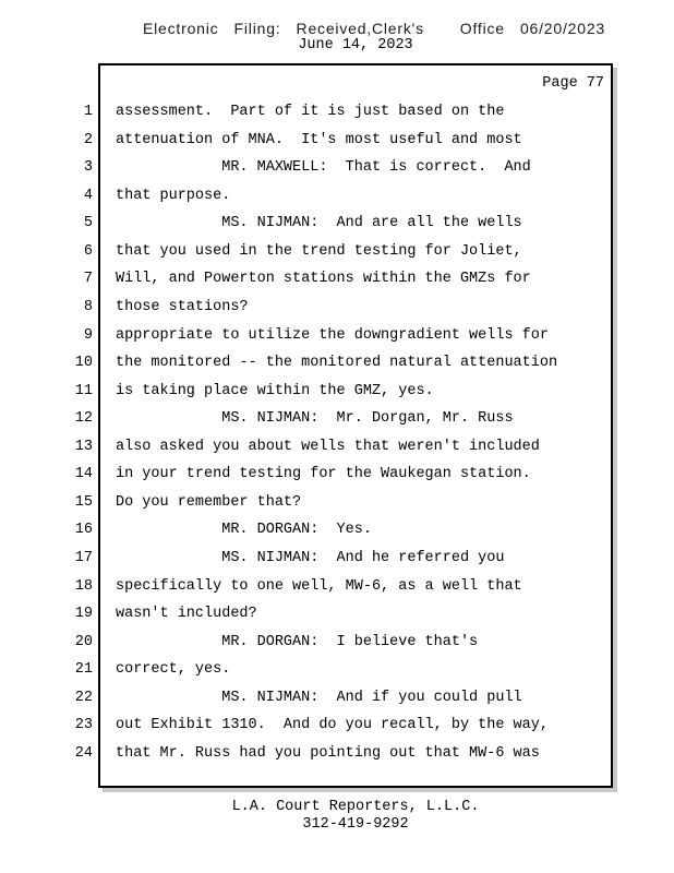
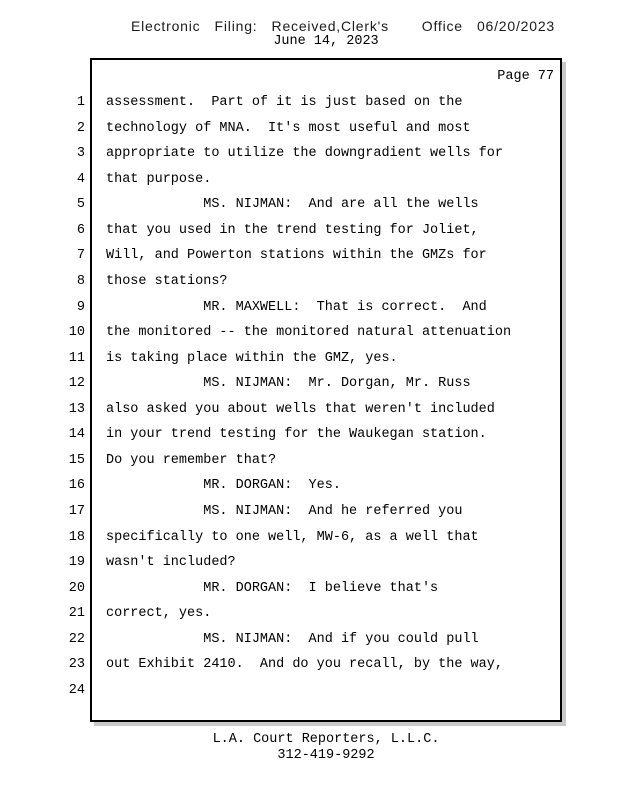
  Electronic Filing: Received,Clerk's Office 06/20/2023
  June 14, 2023
  Page 77
  1
  assessment. Part of it is just based on the
  2
- attenuation of MNA. It's most useful and most
+ technology of MNA. It's most useful and most
  3
- MR. MAXWELL: That is correct. And
+ appropriate to utilize the downgradient wells for
  4
  that purpose.
  5
  MS. NIJMAN: And are all the wells
  6
  that you used in the trend testing for Joliet,
  7
  Will, and Powerton stations within the GMZs for
  8
  those stations?
  9
- appropriate to utilize the downgradient wells for
+ MR. MAXWELL: That is correct. And
  10
  the monitored -- the monitored natural attenuation
  11
  is taking place within the GMZ, yes.
  12
  MS. NIJMAN: Mr. Dorgan, Mr. Russ
  13
  also asked you about wells that weren't included
  14
  in your trend testing for the Waukegan station.
  15
  Do you remember that?
  16
  MR. DORGAN: Yes.
  17
  MS. NIJMAN: And he referred you
  18
  specifically to one well, MW-6, as a well that
  19
  wasn't included?
  20
  MR. DORGAN: I believe that's
  21
  correct, yes.
  22
  MS. NIJMAN: And if you could pull
  23
- out Exhibit 1310. And do you recall, by the way,
+ out Exhibit 2410. And do you recall, by the way,
  24
- that Mr. Russ had you pointing out that MW-6 was
  L.A. Court Reporters, L.L.C.
  312-419-9292
